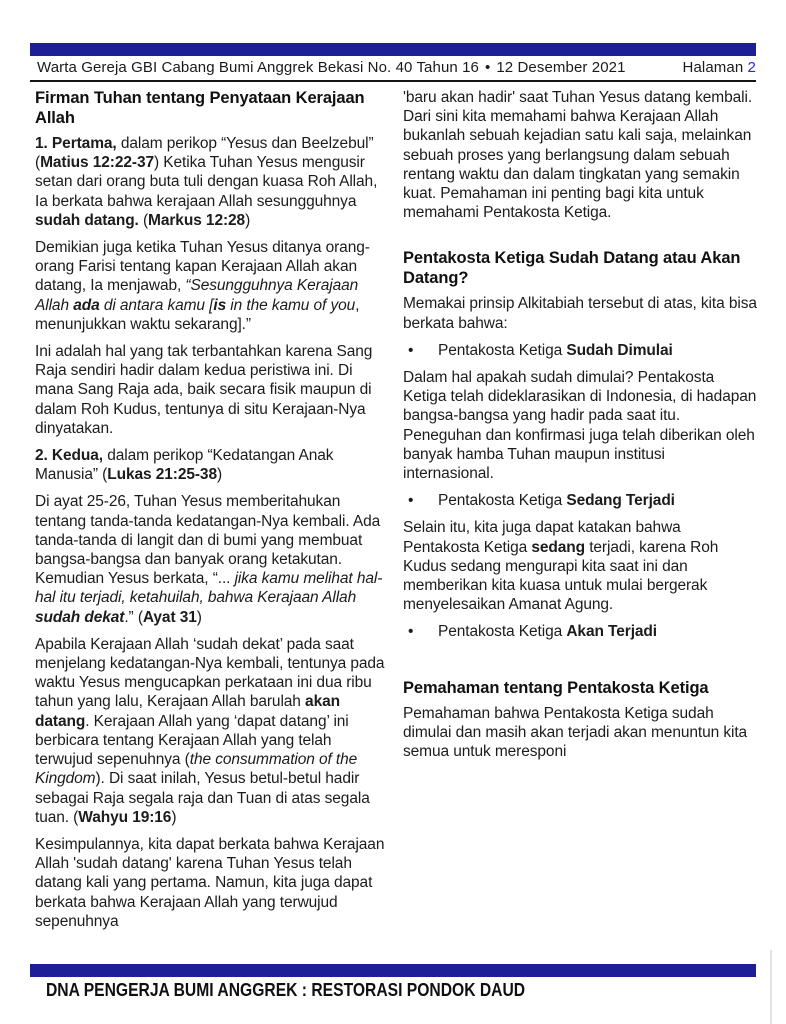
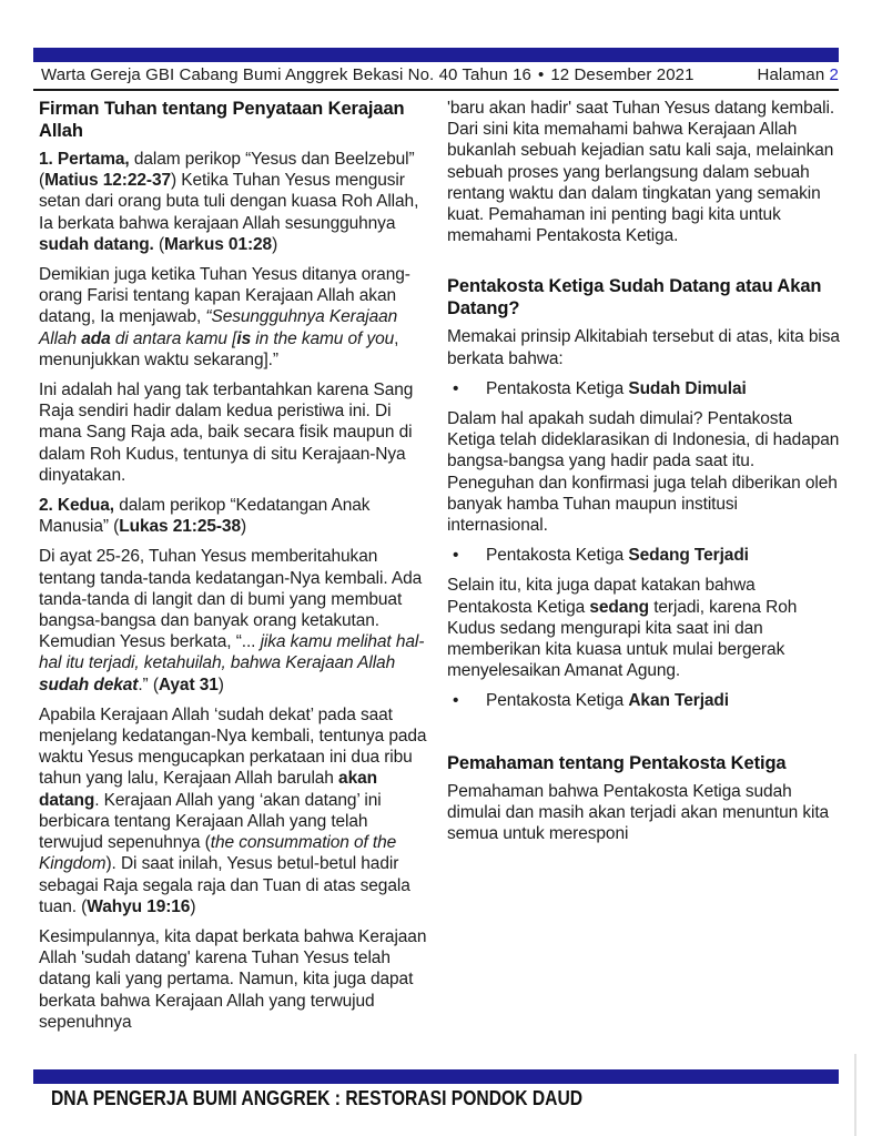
  Warta Gereja GBI Cabang Bumi Anggrek Bekasi No. 40 Tahun 16 • 12 Desember 2021
  Halaman 2
  Firman Tuhan tentang Penyataan Kerajaan Allah
- 1. Pertama, dalam perikop “Yesus dan Beelzebul” (Matius 12:22-37) Ketika Tuhan Yesus mengusir setan dari orang buta tuli dengan kuasa Roh Allah, Ia berkata bahwa kerajaan Allah sesungguhnya sudah datang. (Markus 12:28)
+ 1. Pertama, dalam perikop “Yesus dan Beelzebul” (Matius 12:22-37) Ketika Tuhan Yesus mengusir setan dari orang buta tuli dengan kuasa Roh Allah, Ia berkata bahwa kerajaan Allah sesungguhnya sudah datang. (Markus 01:28)
  Demikian juga ketika Tuhan Yesus ditanya orang-orang Farisi tentang kapan Kerajaan Allah akan datang, Ia menjawab, “Sesungguhnya Kerajaan Allah ada di antara kamu [is in the kamu of you, menunjukkan waktu sekarang].”
  Ini adalah hal yang tak terbantahkan karena Sang Raja sendiri hadir dalam kedua peristiwa ini. Di mana Sang Raja ada, baik secara fisik maupun di dalam Roh Kudus, tentunya di situ Kerajaan-Nya dinyatakan.
  2. Kedua, dalam perikop “Kedatangan Anak Manusia” (Lukas 21:25-38)
  Di ayat 25-26, Tuhan Yesus memberitahukan tentang tanda-tanda kedatangan-Nya kembali. Ada tanda-tanda di langit dan di bumi yang membuat bangsa-bangsa dan banyak orang ketakutan. Kemudian Yesus berkata, “... jika kamu melihat hal-hal itu terjadi, ketahuilah, bahwa Kerajaan Allah sudah dekat.” (Ayat 31)
- Apabila Kerajaan Allah ‘sudah dekat’ pada saat menjelang kedatangan-Nya kembali, tentunya pada waktu Yesus mengucapkan perkataan ini dua ribu tahun yang lalu, Kerajaan Allah barulah akan datang. Kerajaan Allah yang ‘dapat datang’ ini berbicara tentang Kerajaan Allah yang telah terwujud sepenuhnya (the consummation of the Kingdom). Di saat inilah, Yesus betul-betul hadir sebagai Raja segala raja dan Tuan di atas segala tuan. (Wahyu 19:16)
+ Apabila Kerajaan Allah ‘sudah dekat’ pada saat menjelang kedatangan-Nya kembali, tentunya pada waktu Yesus mengucapkan perkataan ini dua ribu tahun yang lalu, Kerajaan Allah barulah akan datang. Kerajaan Allah yang ‘akan datang’ ini berbicara tentang Kerajaan Allah yang telah terwujud sepenuhnya (the consummation of the Kingdom). Di saat inilah, Yesus betul-betul hadir sebagai Raja segala raja dan Tuan di atas segala tuan. (Wahyu 19:16)
  Kesimpulannya, kita dapat berkata bahwa Kerajaan Allah 'sudah datang' karena Tuhan Yesus telah datang kali yang pertama. Namun, kita juga dapat berkata bahwa Kerajaan Allah yang terwujud sepenuhnya
  'baru akan hadir' saat Tuhan Yesus datang kembali. Dari sini kita memahami bahwa Kerajaan Allah bukanlah sebuah kejadian satu kali saja, melainkan sebuah proses yang berlangsung dalam sebuah rentang waktu dan dalam tingkatan yang semakin kuat. Pemahaman ini penting bagi kita untuk memahami Pentakosta Ketiga.
  Pentakosta Ketiga Sudah Datang atau Akan Datang?
  Memakai prinsip Alkitabiah tersebut di atas, kita bisa berkata bahwa:
  •
  Pentakosta Ketiga Sudah Dimulai
  Dalam hal apakah sudah dimulai? Pentakosta Ketiga telah dideklarasikan di Indonesia, di hadapan bangsa-bangsa yang hadir pada saat itu. Peneguhan dan konfirmasi juga telah diberikan oleh banyak hamba Tuhan maupun institusi internasional.
  •
  Pentakosta Ketiga Sedang Terjadi
  Selain itu, kita juga dapat katakan bahwa Pentakosta Ketiga sedang terjadi, karena Roh Kudus sedang mengurapi kita saat ini dan memberikan kita kuasa untuk mulai bergerak menyelesaikan Amanat Agung.
  •
  Pentakosta Ketiga Akan Terjadi
  Pemahaman tentang Pentakosta Ketiga
  Pemahaman bahwa Pentakosta Ketiga sudah dimulai dan masih akan terjadi akan menuntun kita semua untuk meresponi
  DNA PENGERJA BUMI ANGGREK : RESTORASI PONDOK DAUD
